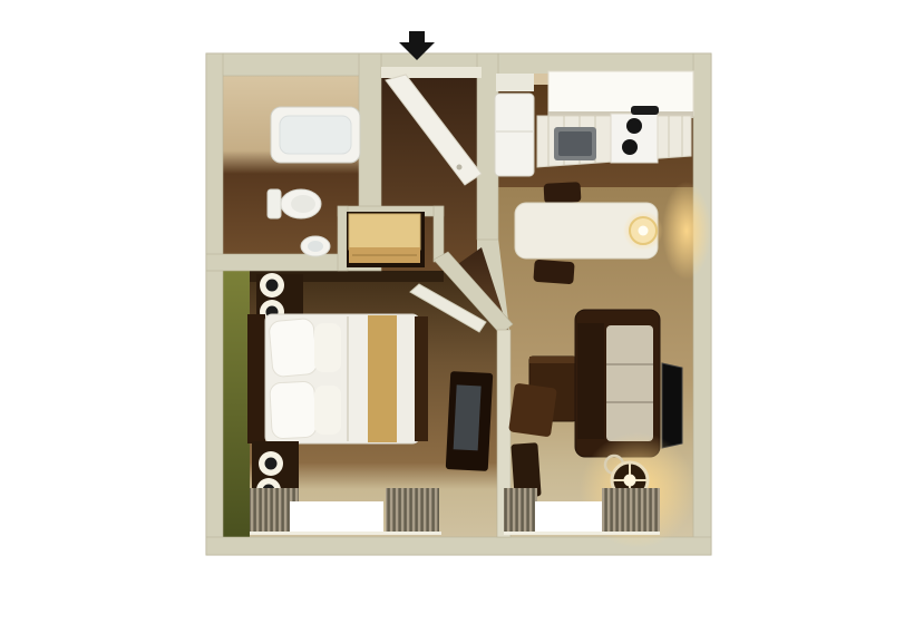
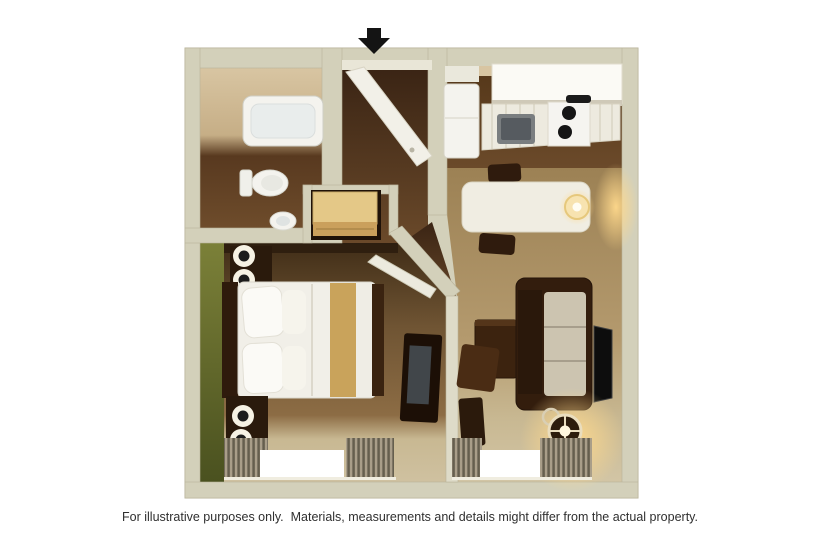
+ For illustrative purposes only. Materials, measurements and details might differ from the actual property.
